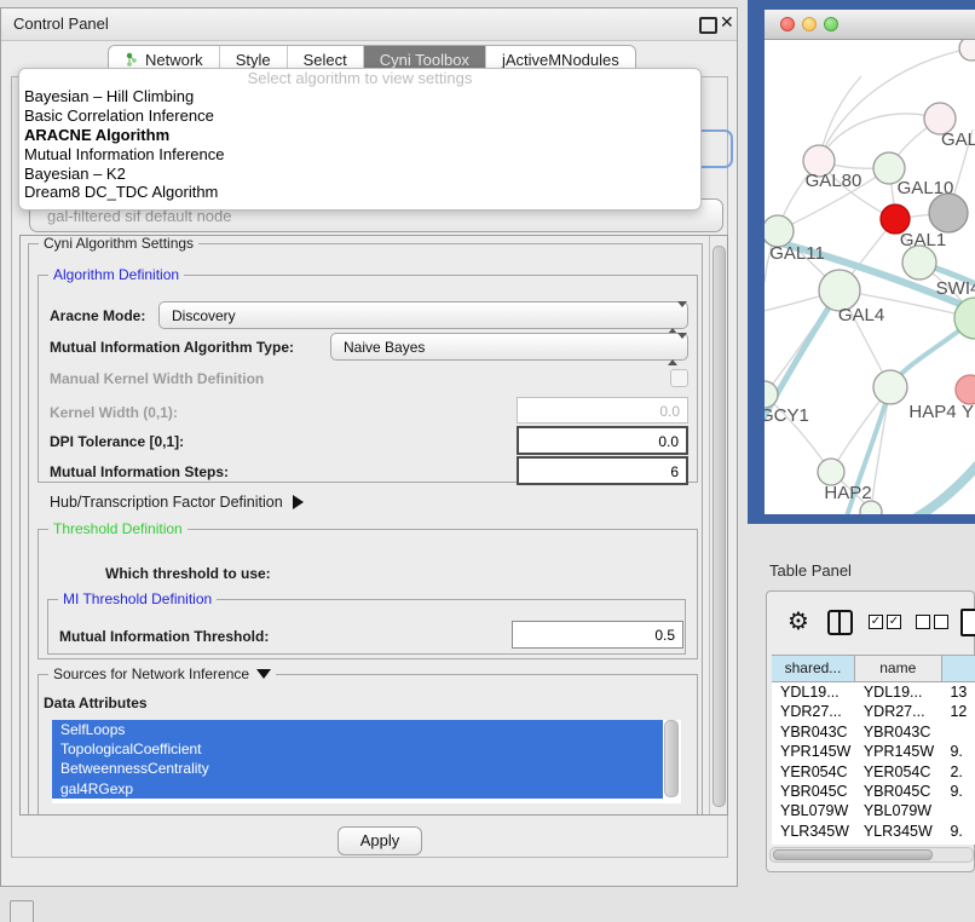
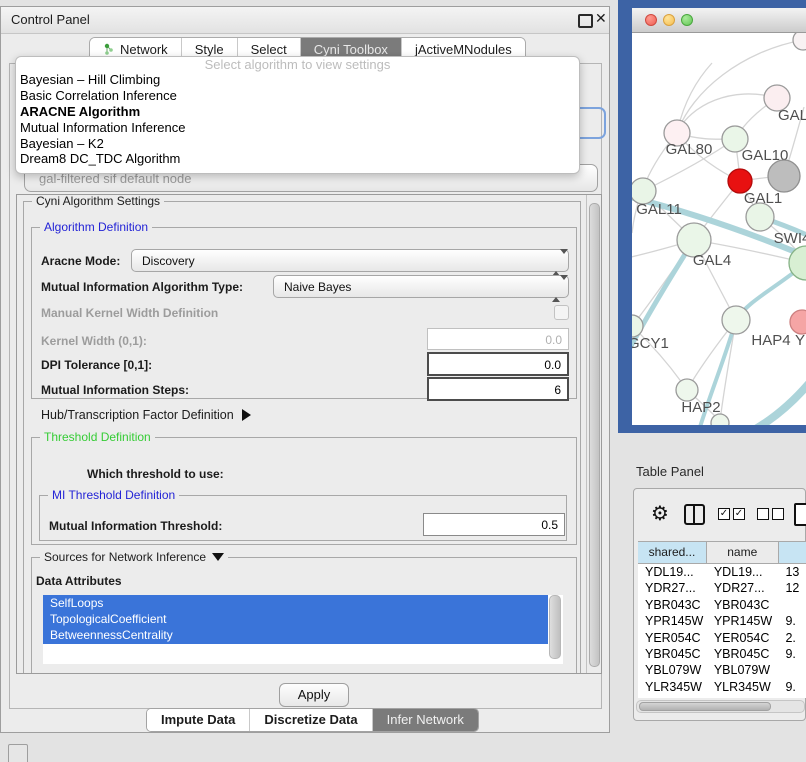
  Control Panel
  ✕
  Network
  Style
  Select
  Cyni Toolbox
  jActiveMNodules
  gal-filtered sif default node
  Cyni Algorithm Settings
  Algorithm Definition
  Aracne Mode:
  Discovery
  Mutual Information Algorithm Type:
  Naive Bayes
  Manual Kernel Width Definition
  Kernel Width (0,1):
  0.0
  DPI Tolerance [0,1]:
  0.0
  Mutual Information Steps:
  6
  Hub/Transcription Factor Definition
  Threshold Definition
  Which threshold to use:
  MI Threshold Definition
  Mutual Information Threshold:
  0.5
  Sources for Network Inference
  Data Attributes
  SelfLoops
  TopologicalCoefficient
  BetweennessCentrality
- gal4RGexp
  Apply
+ Impute Data
+ Discretize Data
+ Infer Network
  Select algorithm to view settings
  Bayesian – Hill Climbing
  Basic Correlation Inference
  ARACNE Algorithm
  Mutual Information Inference
  Bayesian – K2
  Dream8 DC_TDC Algorithm
  GAL
  GAL80
  GAL10
  GAL1
  GAL11
  GAL4
  SWI
  HAP4
  Y
  GCY1
  HAP2
  Table Panel
  ⚙
  ✓
  ✓
  shared...
  name
  YDL19...
  YDL19...
  13
  YDR27...
  YDR27...
  12
  YBR043C
  YBR043C
  YPR145W
  YPR145W
  9.
  YER054C
  YER054C
  2.
  YBR045C
  YBR045C
  9.
  YBL079W
  YBL079W
  YLR345W
  YLR345W
  9.
